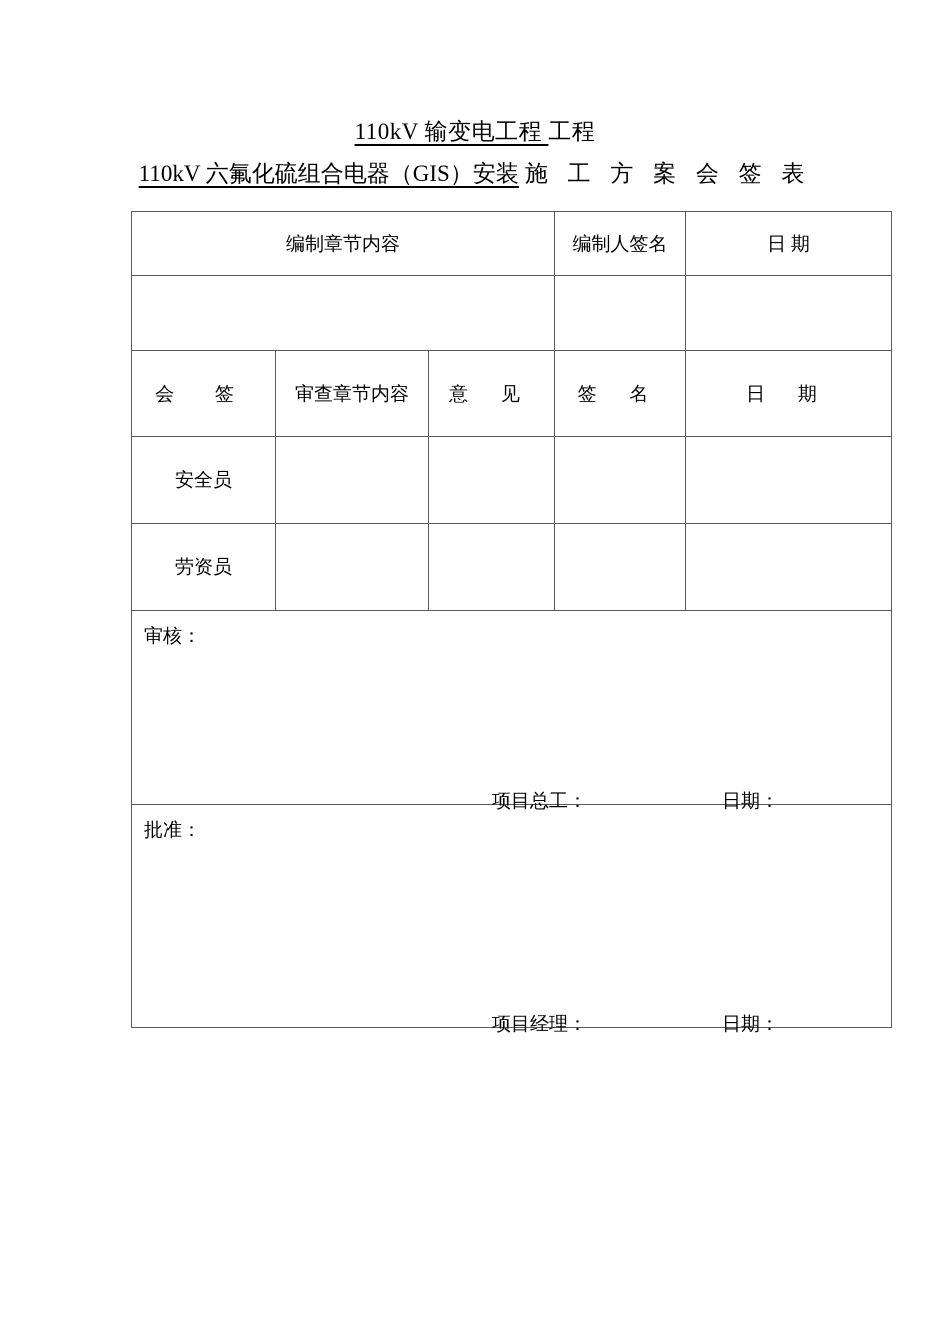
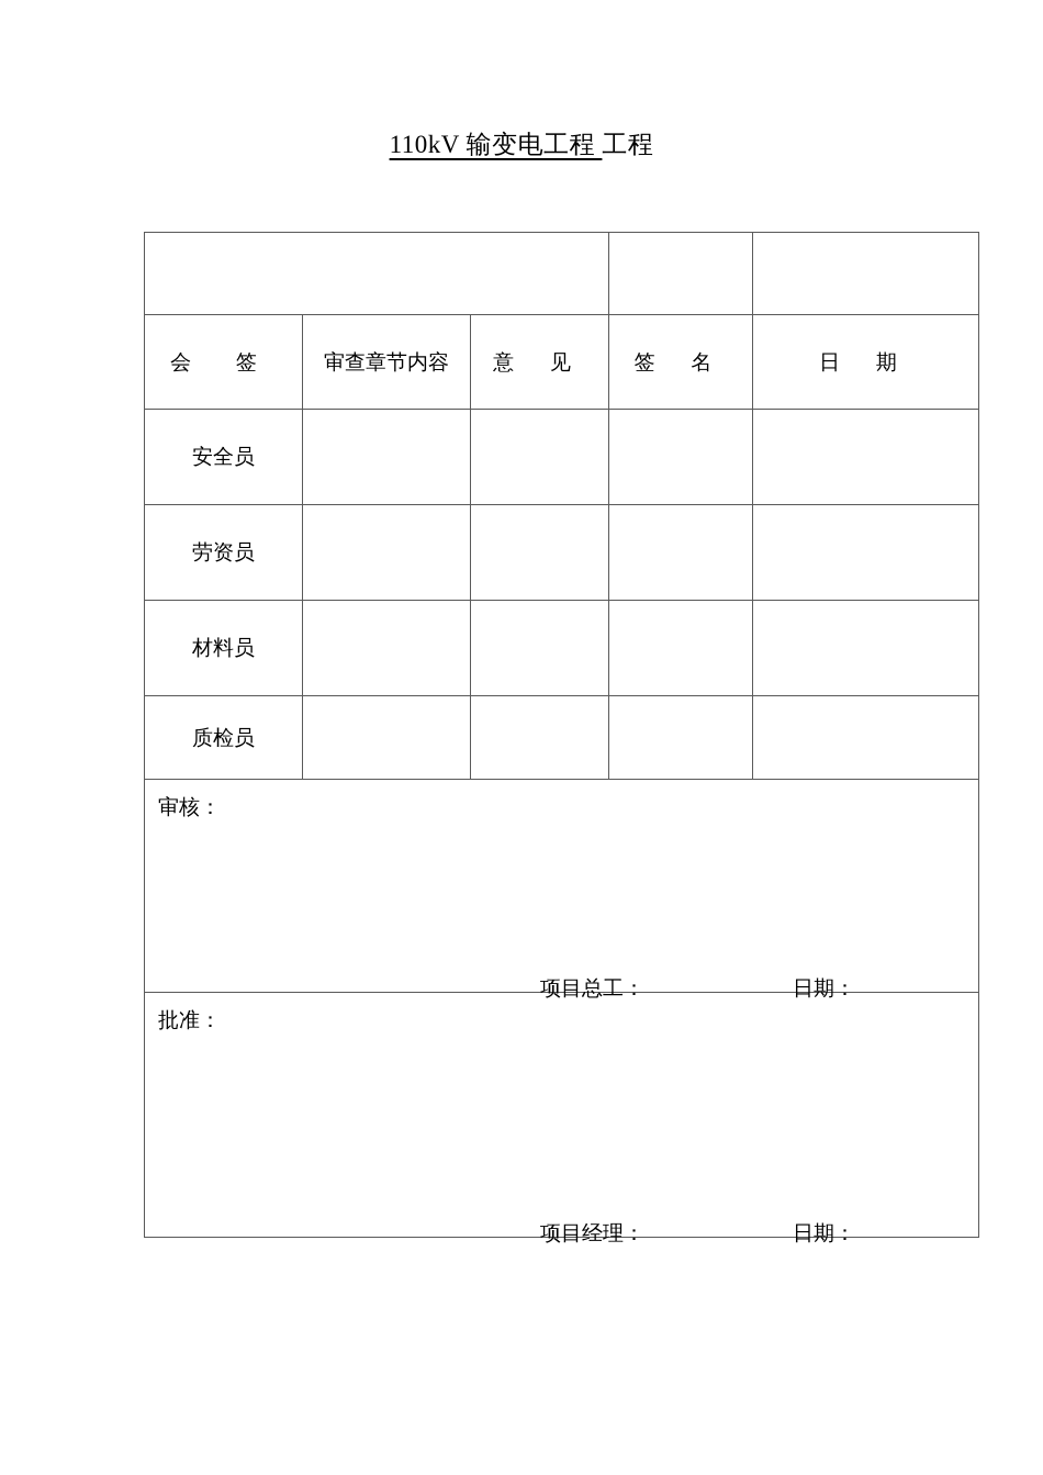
  110kV 输变电工程 工程
- 110kV 六氟化硫组合电器（GIS）安装 施 工 方 案 会 签 表
- 编制章节内容	编制人签名	日 期
  会 签	审查章节内容	意 见	签 名	日 期
  安全员
  劳资员
+ 材料员
+ 质检员
  审核： 项目总工： 日期：
  批准： 项目经理： 日期：
